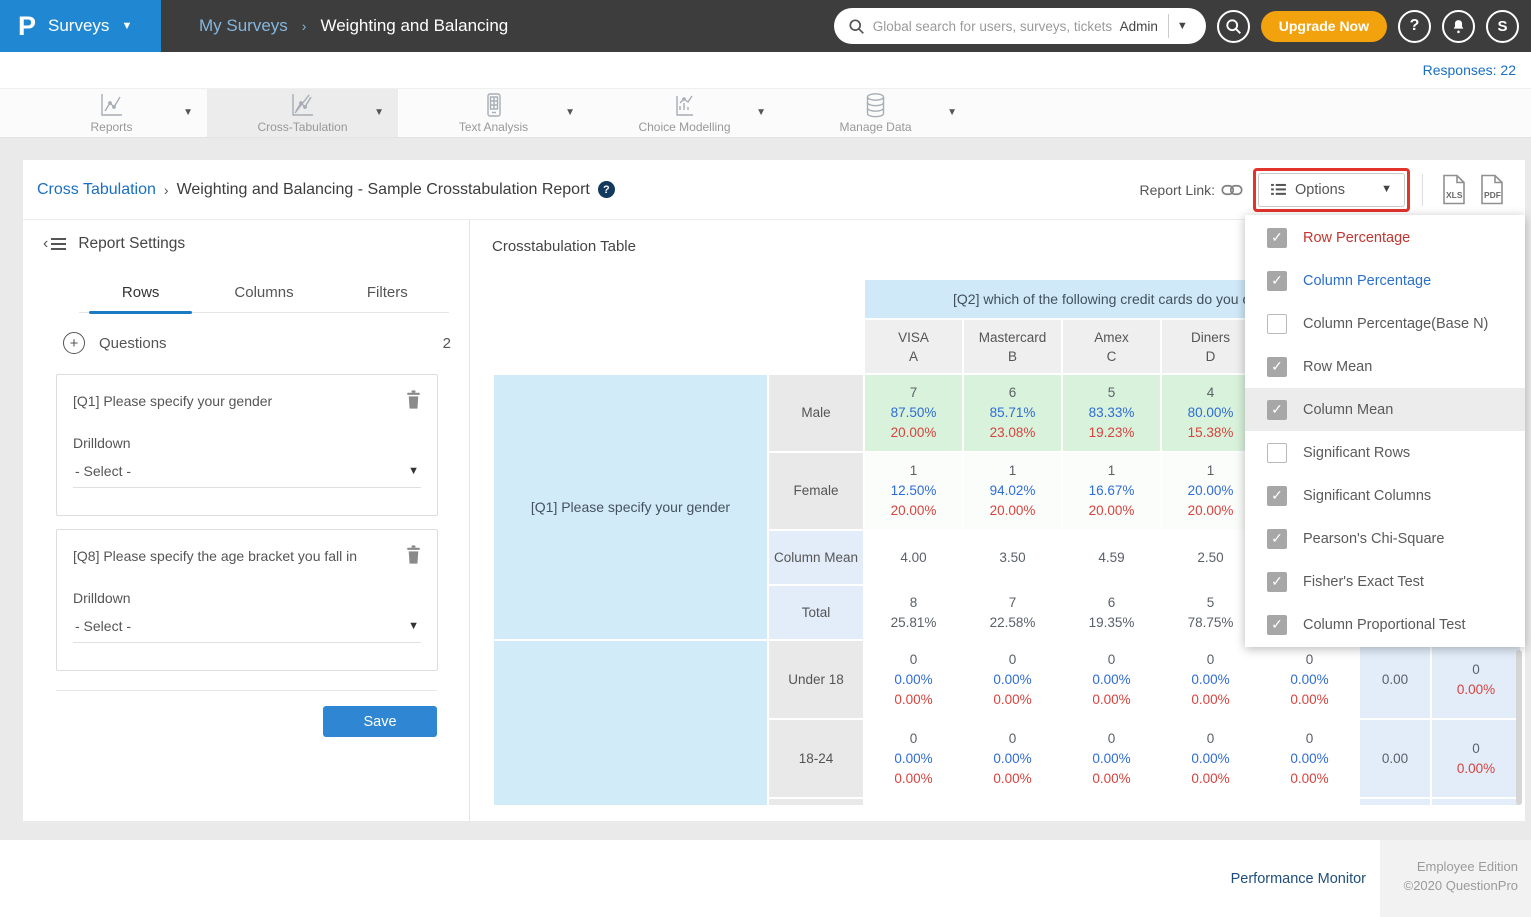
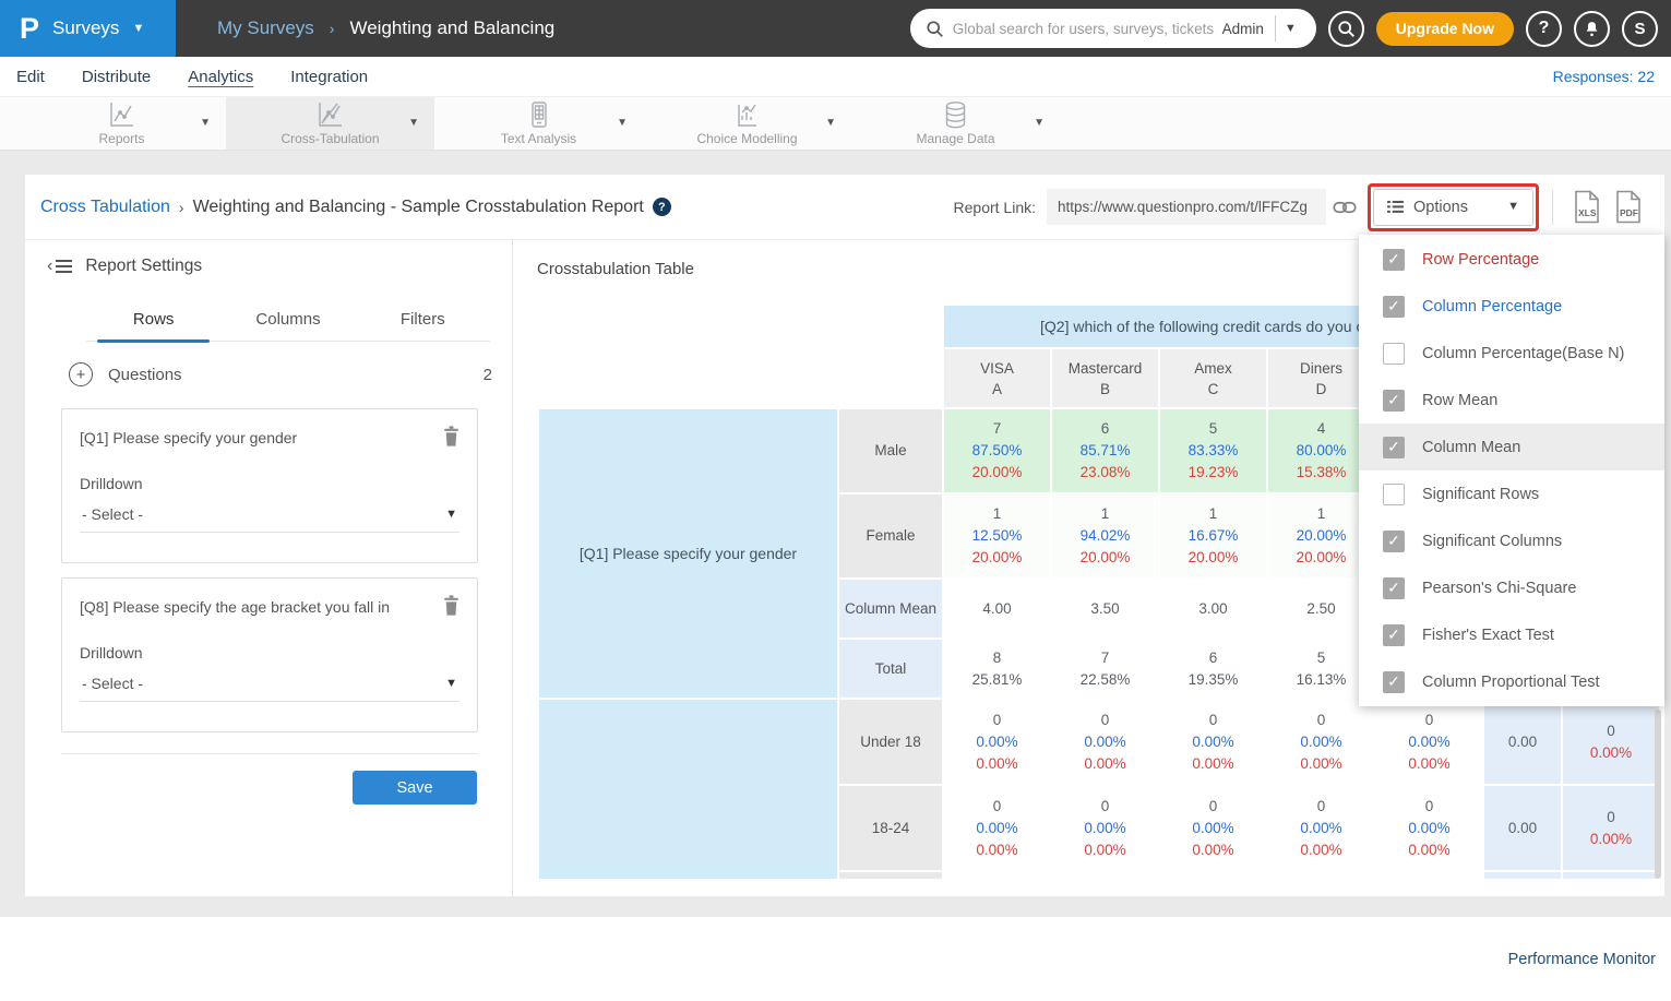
  P
  Surveys
  ▼
  My Surveys
  ›
  Weighting and Balancing
  Global search for users, surveys, tickets
  Admin
  ▼
  Upgrade Now
  ?
  S
+ Edit Distribute Analytics Integration
  Responses: 22
  Reports
  ▼
  Cross-Tabulation
  ▼
  Text Analysis
  ▼
  Choice Modelling
  ▼
  Manage Data
  ▼
  Cross Tabulation
  ›
  Weighting and Balancing - Sample Crosstabulation Report
  ?
  Report Link:
+ https://www.questionpro.com/t/lFFCZg
  Options
  ▼
  XLS
  PDF
  ‹
  Report Settings
  Rows
  Columns
  Filters
  +
  Questions
  2
  [Q1] Please specify your gender
  Drilldown
  - Select -
  ▼
  [Q8] Please specify the age bracket you fall in
  Drilldown
  - Select -
  ▼
  Save
  Crosstabulation Table
  	[Q2] which of the following credit cards do you
  	VISAA	MastercardB	AmexC	DinersD
  [Q1] Please specify your gender	Male	787.50%20.00%	685.71%23.08%	583.33%19.23%	480.00%15.38%
  Female	112.50%20.00%	194.02%20.00%	116.67%20.00%	120.00%20.00%
- Column Mean	4.00	3.50	4.59	2.50
+ Column Mean	4.00	3.50	3.00	2.50
- Total	825.81%	722.58%	619.35%	578.75%
+ Total	825.81%	722.58%	619.35%	516.13%
  	Under 18	00.00%0.00%	00.00%0.00%	00.00%0.00%	00.00%0.00%	00.00%0.00%	0.00	00.00%
  18-24	00.00%0.00%	00.00%0.00%	00.00%0.00%	00.00%0.00%	00.00%0.00%	0.00	00.00%
  ✓
  Row Percentage
  ✓
  Column Percentage
  Column Percentage(Base N)
  ✓
  Row Mean
  ✓
  Column Mean
  Significant Rows
  ✓
  Significant Columns
  ✓
  Pearson's Chi-Square
  ✓
  Fisher's Exact Test
  ✓
  Column Proportional Test
  Performance Monitor
- Employee Edition
- ©2020 QuestionPro
